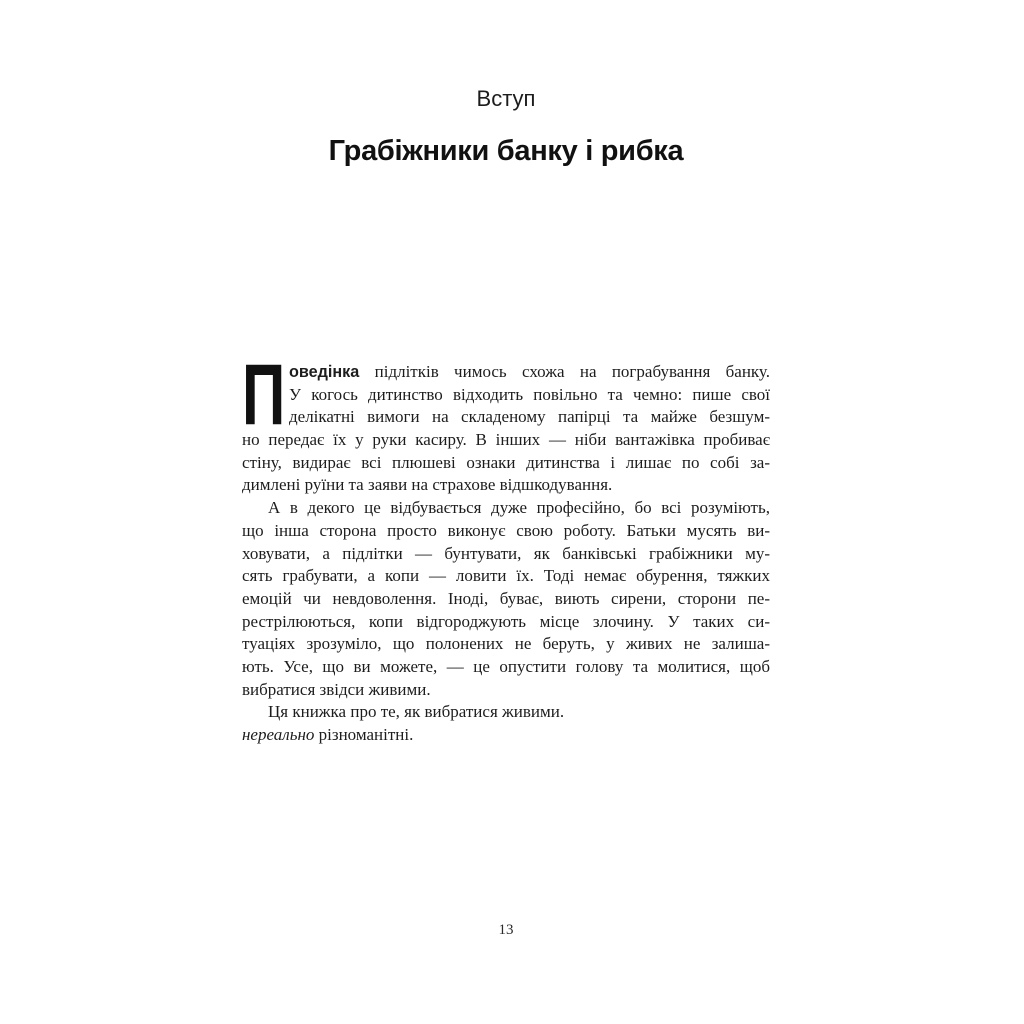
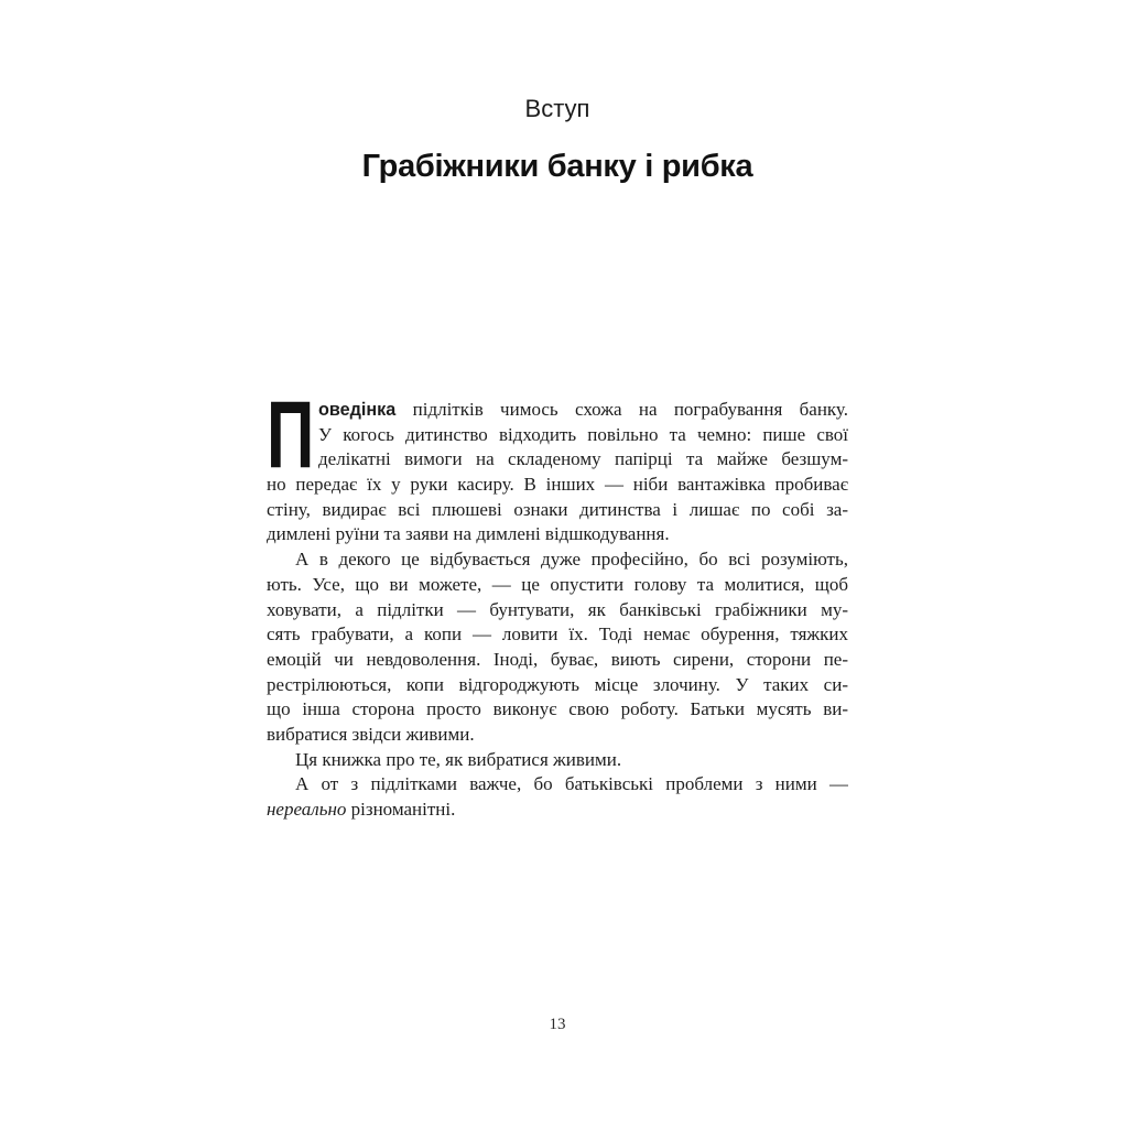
  Вступ
  Грабіжники банку і рибка
  П
  оведінка підлітків чимось схожа на пограбування банку.
  У когось дитинство відходить повільно та чемно: пише свої
  делікатні вимоги на складеному папірці та майже безшум-
  но передає їх у руки касиру. В інших — ніби вантажівка пробиває
  стіну, видирає всі плюшеві ознаки дитинства і лишає по собі за-
- димлені руїни та заяви на страхове відшкодування.
+ димлені руїни та заяви на димлені відшкодування.
  А в декого це відбувається дуже професійно, бо всі розуміють,
- що інша сторона просто виконує свою роботу. Батьки мусять ви-
+ ють. Усе, що ви можете, — це опустити голову та молитися, щоб
  ховувати, а підлітки — бунтувати, як банківські грабіжники му-
  сять грабувати, а копи — ловити їх. Тоді немає обурення, тяжких
  емоцій чи невдоволення. Іноді, буває, виють сирени, сторони пе-
  рестрілюються, копи відгороджують місце злочину. У таких си-
- туаціях зрозуміло, що полонених не беруть, у живих не залиша-
- ють. Усе, що ви можете, — це опустити голову та молитися, щоб
+ що інша сторона просто виконує свою роботу. Батьки мусять ви-
  вибратися звідси живими.
  Ця книжка про те, як вибратися живими.
+ А от з підлітками важче, бо батьківські проблеми з ними —
  нереально різноманітні.
  13
